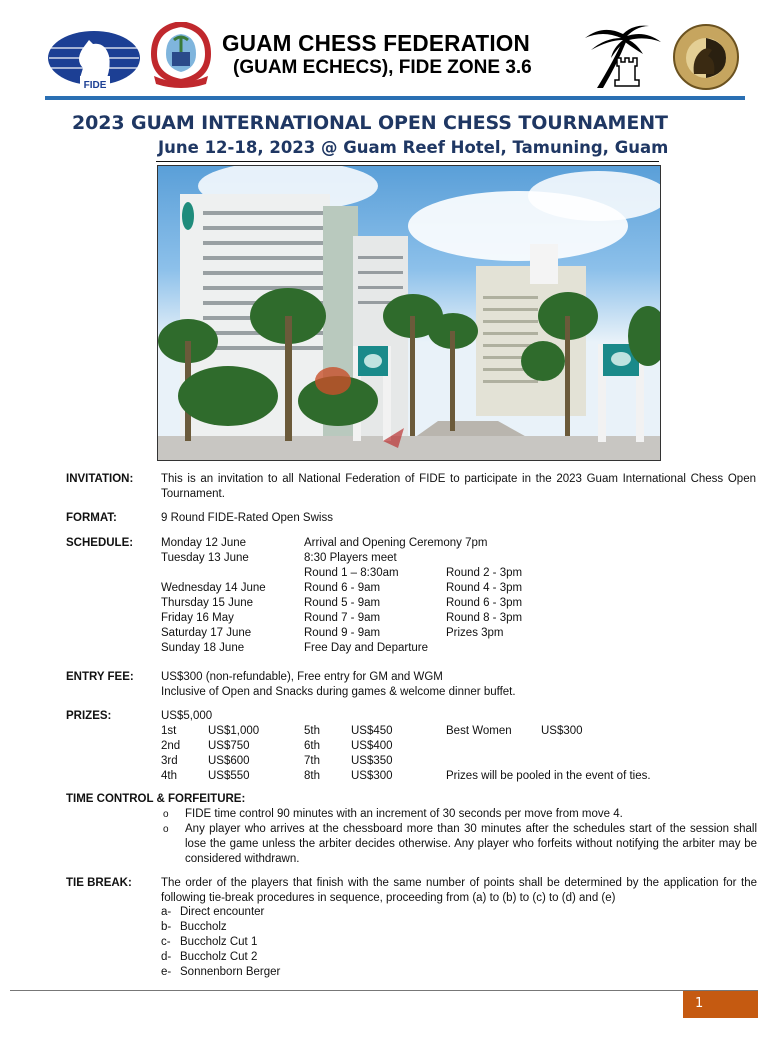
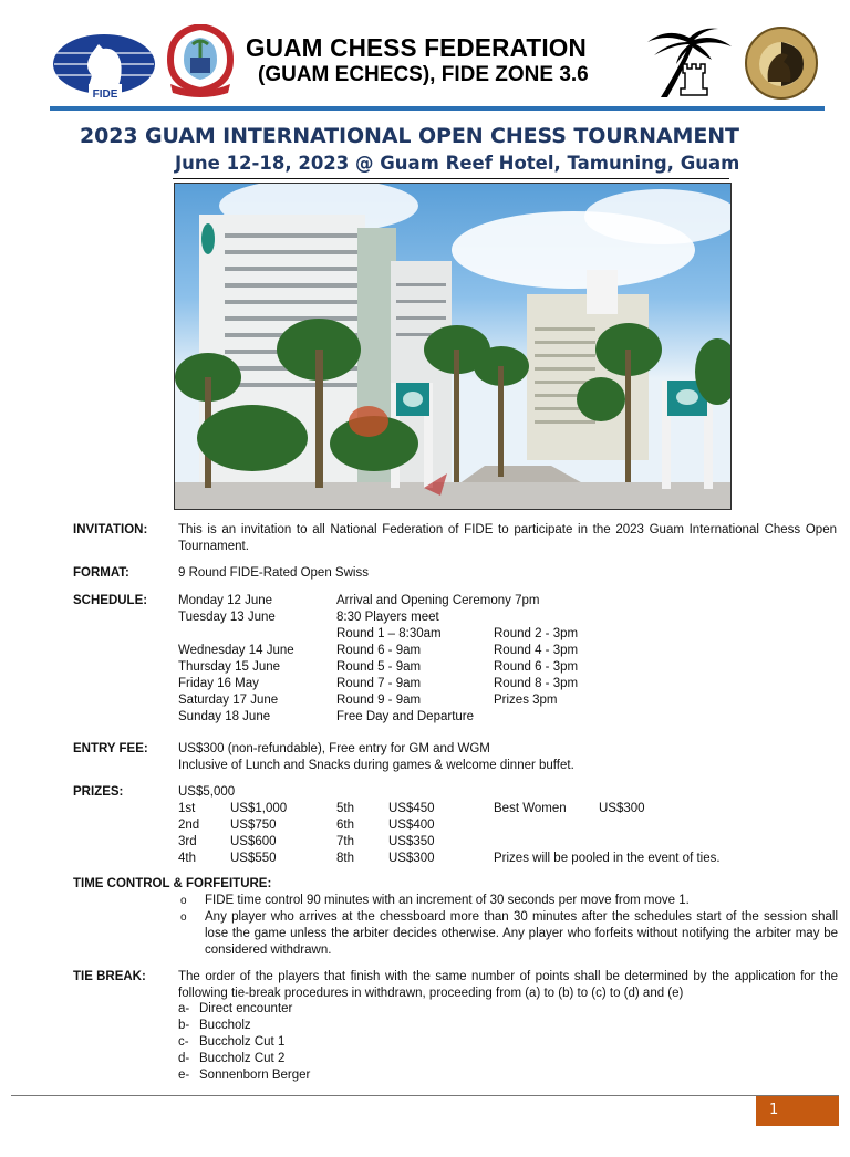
  FIDE
  GUAM CHESS FEDERATION
  (GUAM ECHECS), FIDE ZONE 3.6
  2023 GUAM INTERNATIONAL OPEN CHESS TOURNAMENT
  June 12-18, 2023 @ Guam Reef Hotel, Tamuning, Guam
  INVITATION:
  This is an invitation to all National Federation of FIDE to participate in the 2023 Guam International Chess Open Tournament.
  FORMAT:
  9 Round FIDE-Rated Open Swiss
  SCHEDULE:
  Monday 12 June
  Arrival and Opening Ceremony 7pm
  Tuesday 13 June
  8:30 Players meet
  Round 1 – 8:30am
  Round 2 - 3pm
  Wednesday 14 June
  Round 6 - 9am
  Round 4 - 3pm
  Thursday 15 June
  Round 5 - 9am
  Round 6 - 3pm
  Friday 16 May
  Round 7 - 9am
  Round 8 - 3pm
  Saturday 17 June
  Round 9 - 9am
  Prizes 3pm
  Sunday 18 June
  Free Day and Departure
  ENTRY FEE:
  US$300 (non-refundable), Free entry for GM and WGM
- Inclusive of Open and Snacks during games & welcome dinner buffet.
+ Inclusive of Lunch and Snacks during games & welcome dinner buffet.
  PRIZES:
  US$5,000
  1st
  US$1,000
  5th
  US$450
  Best Women
  US$300
  2nd
  US$750
  6th
  US$400
  3rd
  US$600
  7th
  US$350
  4th
  US$550
  8th
  US$300
  Prizes will be pooled in the event of ties.
  TIME CONTROL & FORFEITURE:
  o
- FIDE time control 90 minutes with an increment of 30 seconds per move from move 4.
+ FIDE time control 90 minutes with an increment of 30 seconds per move from move 1.
  o
  Any player who arrives at the chessboard more than 30 minutes after the schedules start of the session shall lose the game unless the arbiter decides otherwise. Any player who forfeits without notifying the arbiter may be considered withdrawn.
  TIE BREAK:
- The order of the players that finish with the same number of points shall be determined by the application for the following tie-break procedures in sequence, proceeding from (a) to (b) to (c) to (d) and (e)
+ The order of the players that finish with the same number of points shall be determined by the application for the following tie-break procedures in withdrawn, proceeding from (a) to (b) to (c) to (d) and (e)
  a-
  Direct encounter
  b-
  Buccholz
  c-
  Buccholz Cut 1
  d-
  Buccholz Cut 2
  e-
  Sonnenborn Berger
  1
